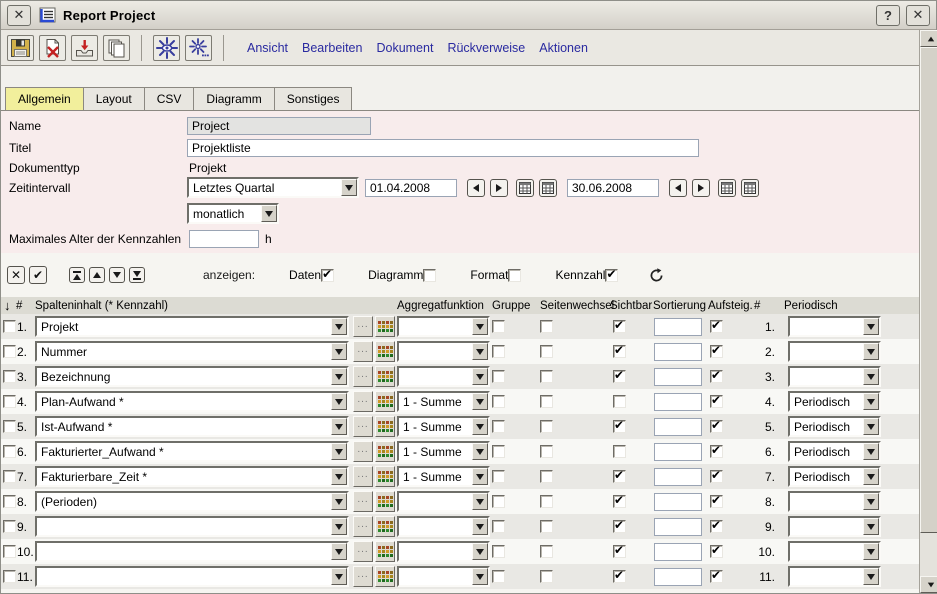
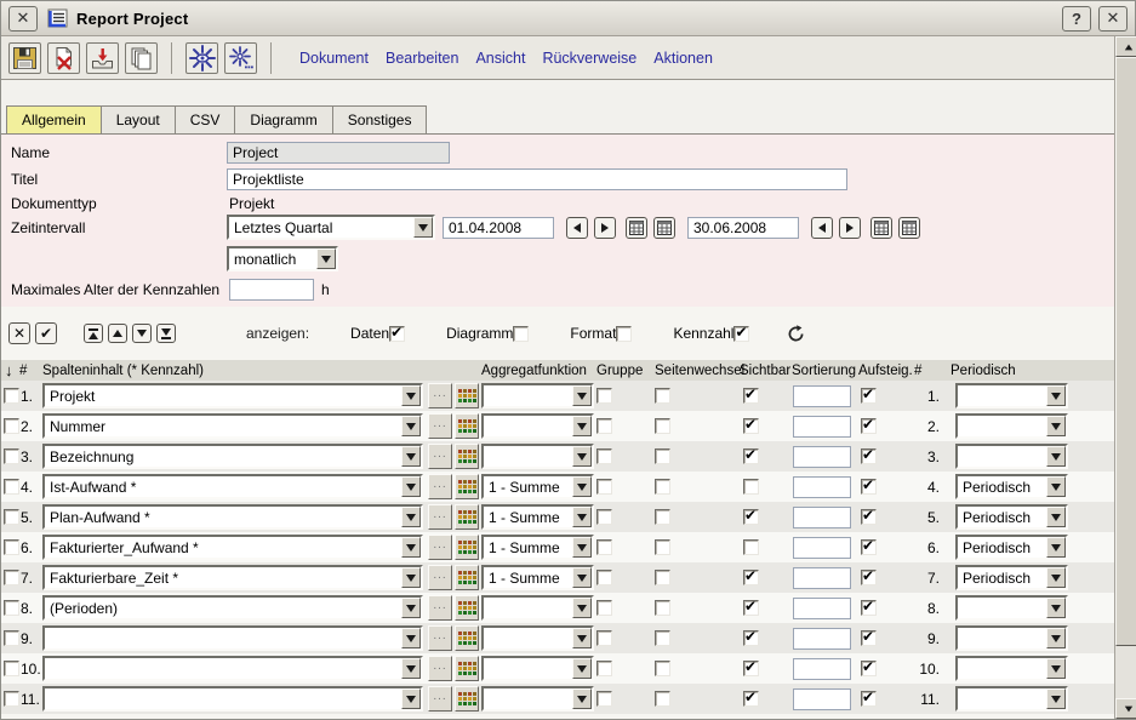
  ✕
  Report Project
  ?
  ✕
- Ansicht
+ Dokument
  Bearbeiten
- Dokument
+ Ansicht
  Rückverweise
  Aktionen
  Allgemein
  Layout
  CSV
  Diagramm
  Sonstiges
  Name
  Project
  Titel
  Projektliste
  Dokumenttyp
  Projekt
  Zeitintervall
  Letztes Quartal
  01.04.2008
  30.06.2008
  monatlich
  Maximales Alter der Kennzahlen
  h
  ✕
  ✔
  anzeigen:
  Daten
  Diagramm
  Format
  Kennzahl
  ↓
  #
  Spalteninhalt (* Kennzahl)
  Aggregatfunktion
  Gruppe
  Seitenwechse
  Sichtbar
  Sortierung
  Aufsteig.
  #
  Periodisch
  1.
  Projekt
  ...
  1.
  2.
  Nummer
  ...
  2.
  3.
  Bezeichnung
  ...
  3.
  4.
- Plan-Aufwand *
+ Ist-Aufwand *
  ...
  1 - Summe
  4.
  Periodisch
  5.
- Ist-Aufwand *
+ Plan-Aufwand *
  ...
  1 - Summe
  5.
  Periodisch
  6.
  Fakturierter_Aufwand *
  ...
  1 - Summe
  6.
  Periodisch
  7.
  Fakturierbare_Zeit *
  ...
  1 - Summe
  7.
  Periodisch
  8.
  (Perioden)
  ...
  8.
  9.
  ...
  9.
  10.
  ...
  10.
  11.
  ...
  11.
